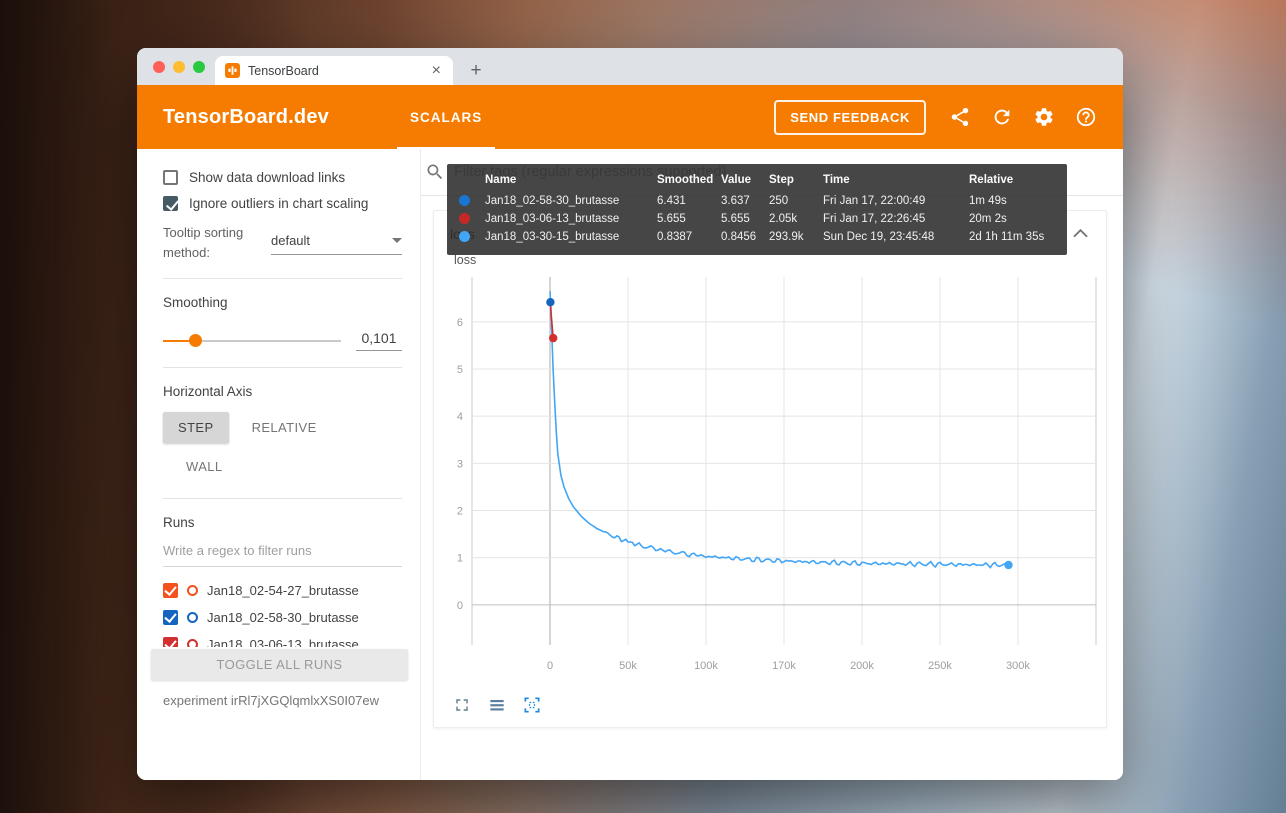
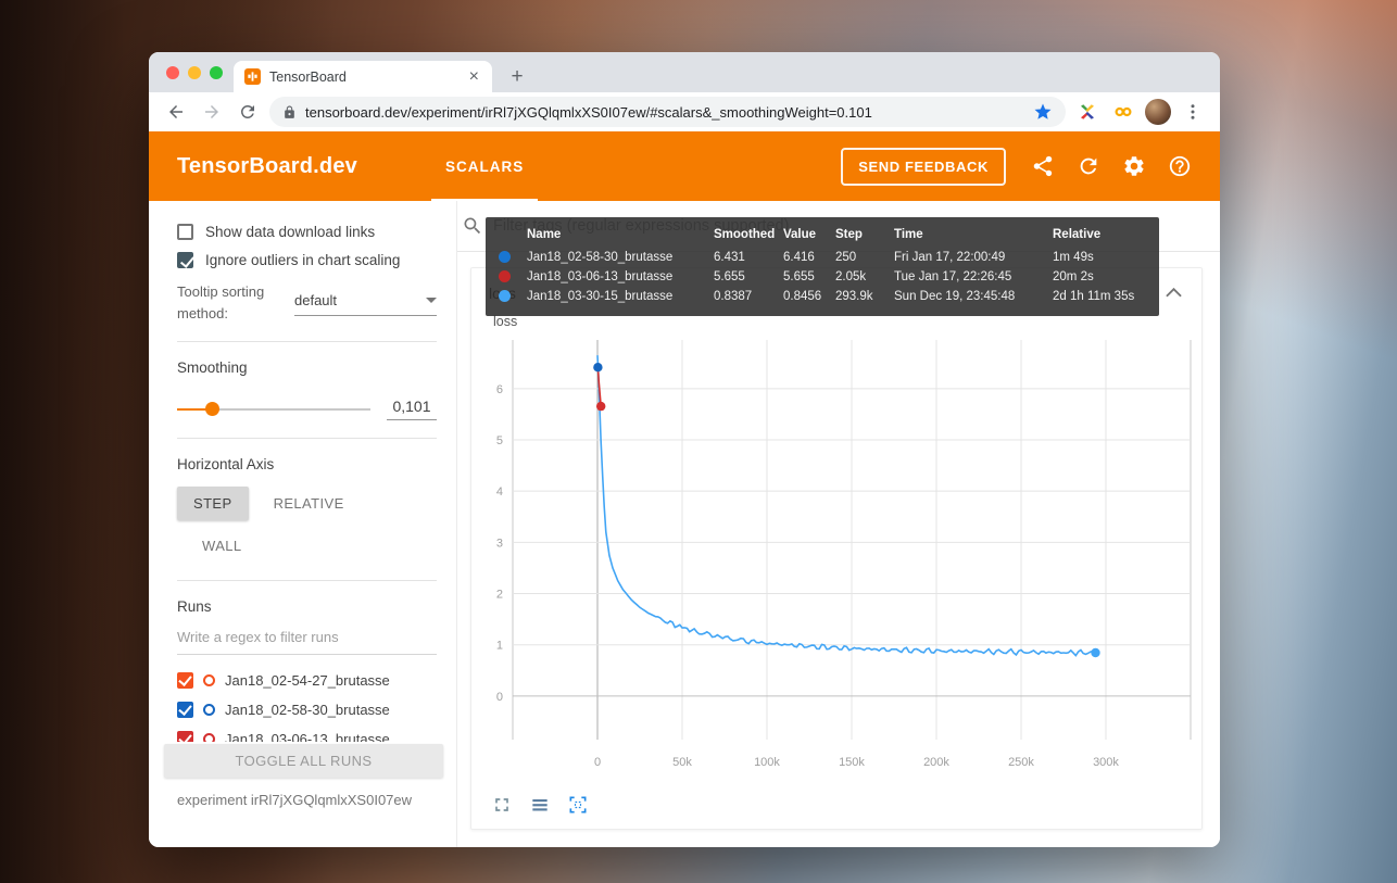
  TensorBoard
  ×
  +
+ tensorboard.dev/experiment/irRl7jXGQlqmlxXS0I07ew/#scalars&_smoothingWeight=0.101
  TensorBoard.dev
  SCALARS
  SEND FEEDBACK
  Show data download links
  Ignore outliers in chart scaling
  Tooltip sorting method:
  default
  Smoothing
  0,101
  Horizontal Axis
  STEP
  RELATIVE
  WALL
  Runs
  Write a regex to filter runs
  Jan18_02-54-27_brutasse
  Jan18_02-58-30_brutasse
  Jan18_03-06-13_brutasse
  TOGGLE ALL RUNS
  experiment irRl7jXGQlqmlxXS0I07ew
  Filter tags (regular expressions supported)
  los
  loss
  0
  50k
  100k
- 170k
+ 150k
  200k
  250k
  300k
  0
  1
  2
  3
  4
  5
  6
  	Name	Smoothed	Value	Step	Time	Relative
- 	Jan18_02-58-30_brutasse	6.431	3.637	250	Fri Jan 17, 22:00:49	1m 49s
+ 	Jan18_02-58-30_brutasse	6.431	6.416	250	Fri Jan 17, 22:00:49	1m 49s
- 	Jan18_03-06-13_brutasse	5.655	5.655	2.05k	Fri Jan 17, 22:26:45	20m 2s
+ 	Jan18_03-06-13_brutasse	5.655	5.655	2.05k	Tue Jan 17, 22:26:45	20m 2s
  	Jan18_03-30-15_brutasse	0.8387	0.8456	293.9k	Sun Dec 19, 23:45:48	2d 1h 11m 35s
